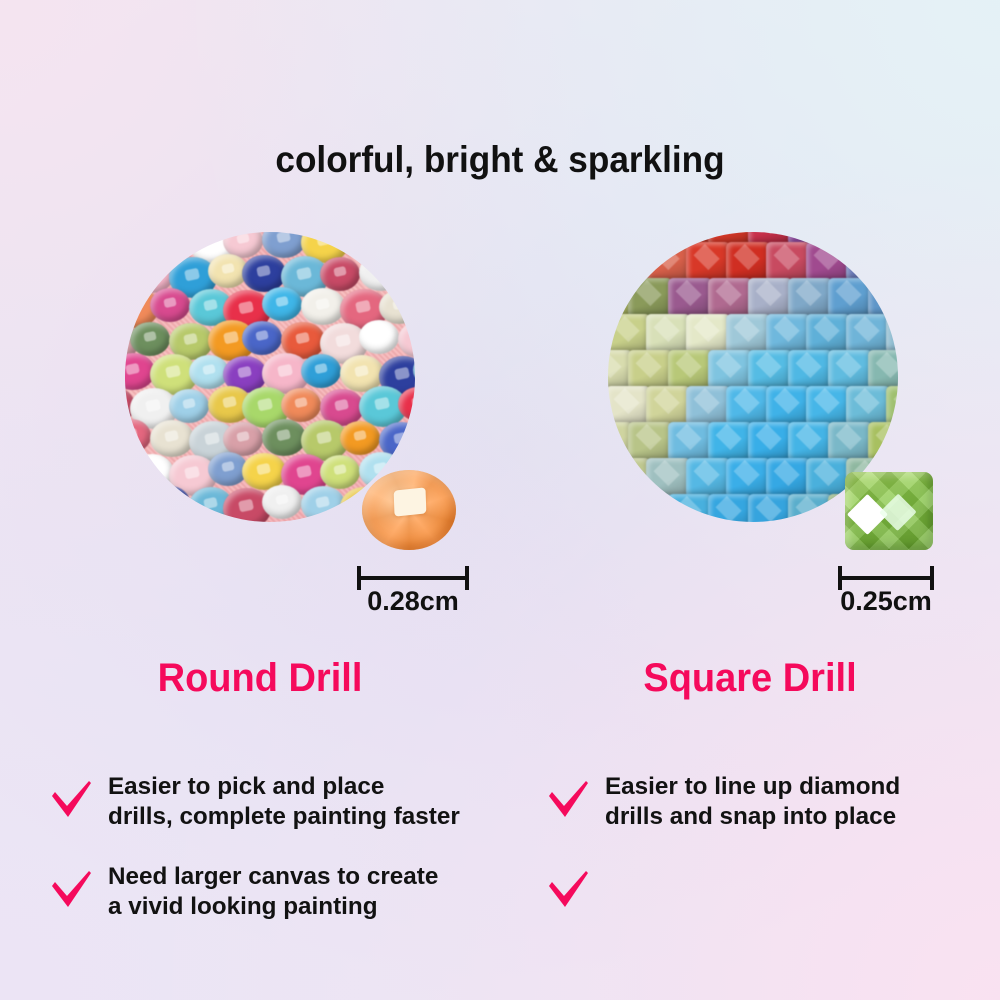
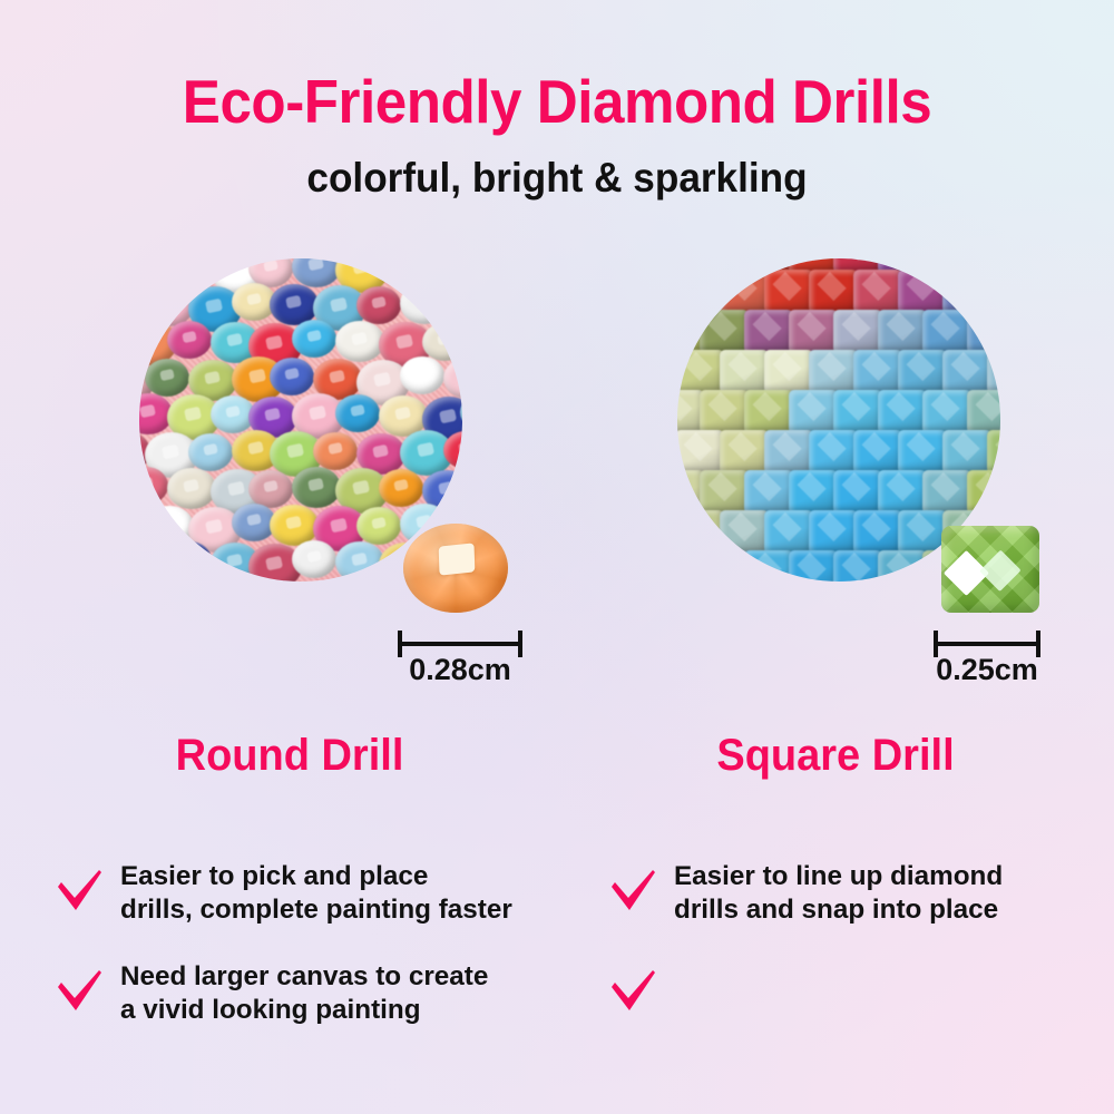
+ Eco-Friendly Diamond Drills
  colorful, bright & sparkling
  0.28cm
  0.25cm
  Round Drill
  Square Drill
  Easier to pick and place
  drills, complete painting faster
  Need larger canvas to create
  a vivid looking painting
  Easier to line up diamond
  drills and snap into place
